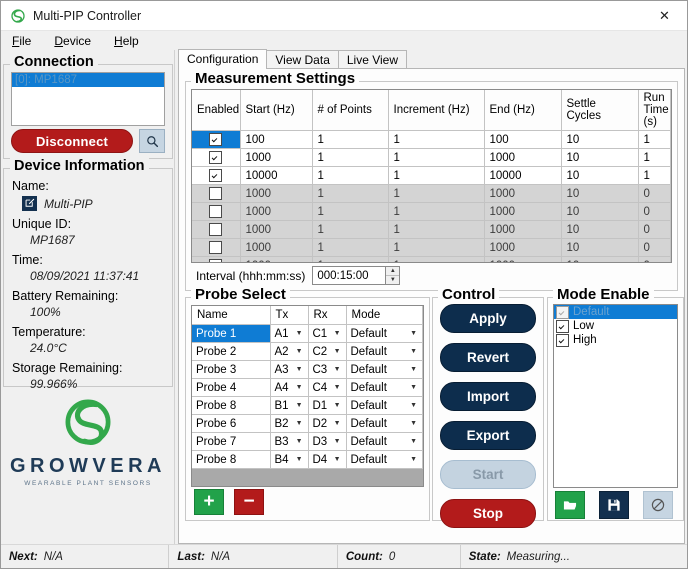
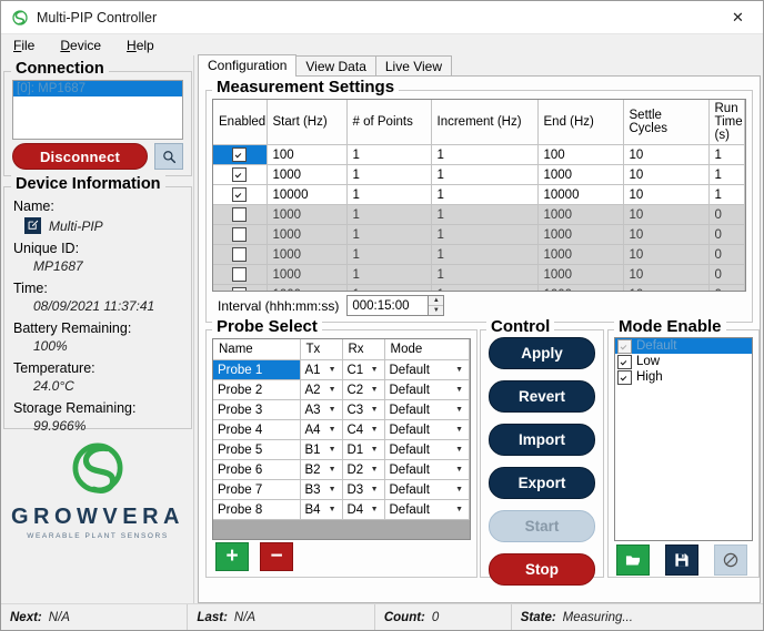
  Multi-PIP Controller
  ✕
  File
  Device
  Help
  Connection
  [0]: MP1687
  Disconnect
  Device Information
  Name:
  Multi-PIP
  Unique ID:
  MP1687
  Time:
  08/09/2021 11:37:41
  Battery Remaining:
  100%
  Temperature:
  24.0°C
  Storage Remaining:
  99.966%
  GROWVERA
  Configuration
  View Data
  Live View
  Measurement Settings
  Enabled	Start (Hz)	# of Points	Increment (Hz)	End (Hz)	Settle Cycles	Run Time (s)
  	100	1	1	100	10	1
  	1000	1	1	1000	10	1
  	10000	1	1	10000	10	1
  	1000	1	1	1000	10	0
  	1000	1	1	1000	10	0
  	1000	1	1	1000	10	0
  	1000	1	1	1000	10	0
  Interval (hhh:mm:ss)
  000:15:00
  Probe Select
  Name	Tx	Rx	Mode
  Probe 1	A1	C1	Default
  Probe 2	A2	C2	Default
  Probe 3	A3	C3	Default
  Probe 4	A4	C4	Default
- Probe 8	B1	D1	Default
+ Probe 5	B1	D1	Default
  Probe 6	B2	D2	Default
  Probe 7	B3	D3	Default
  Probe 8	B4	D4	Default
  +
  −
  Control
  Apply
  Revert
  Import
  Export
  Start
  Stop
  Mode Enable
  Default
  Low
  High
  Next:
  N/A
  Last:
  N/A
  Count:
  0
  State:
  Measuring...
